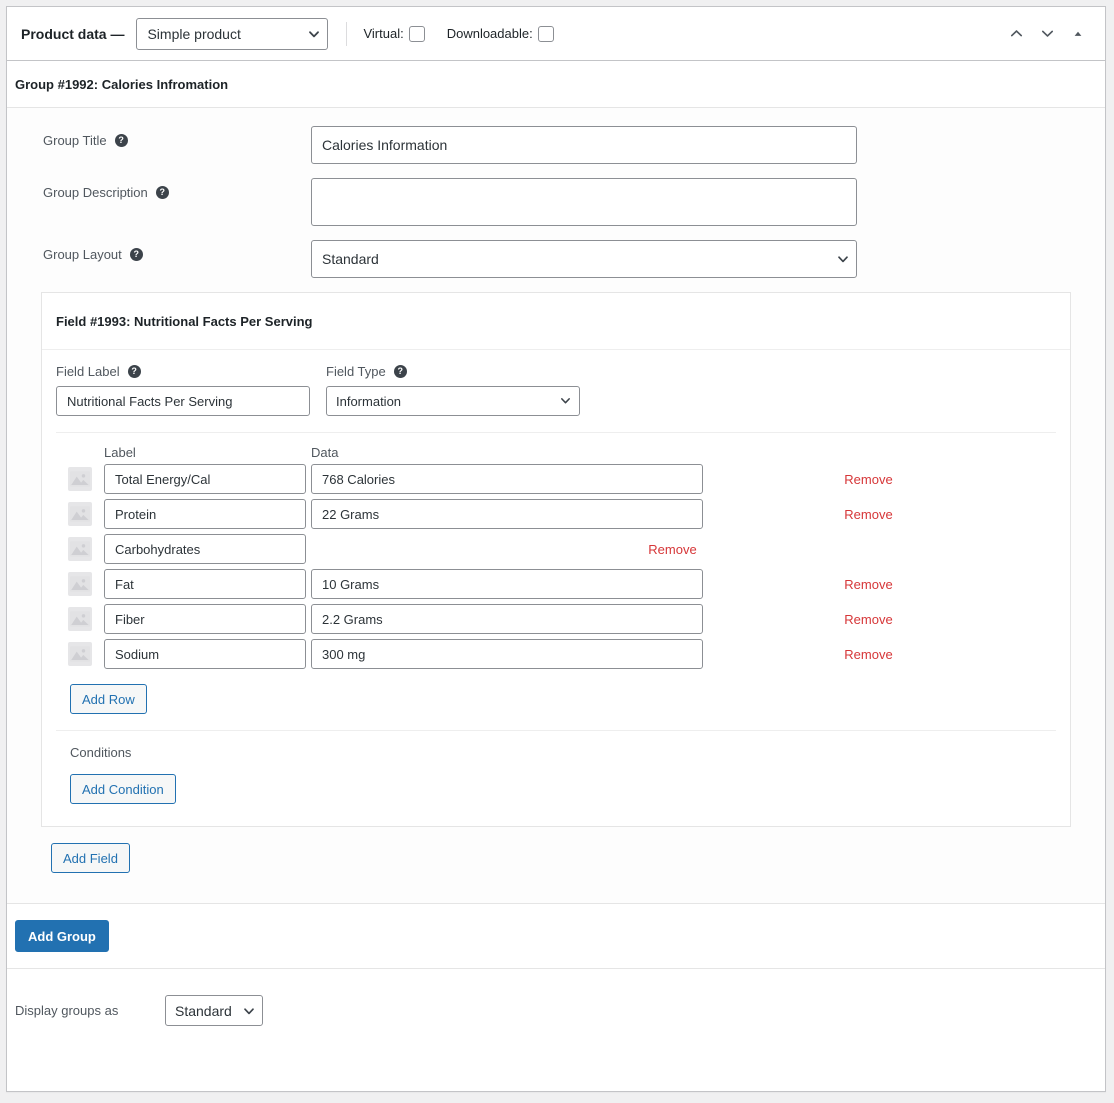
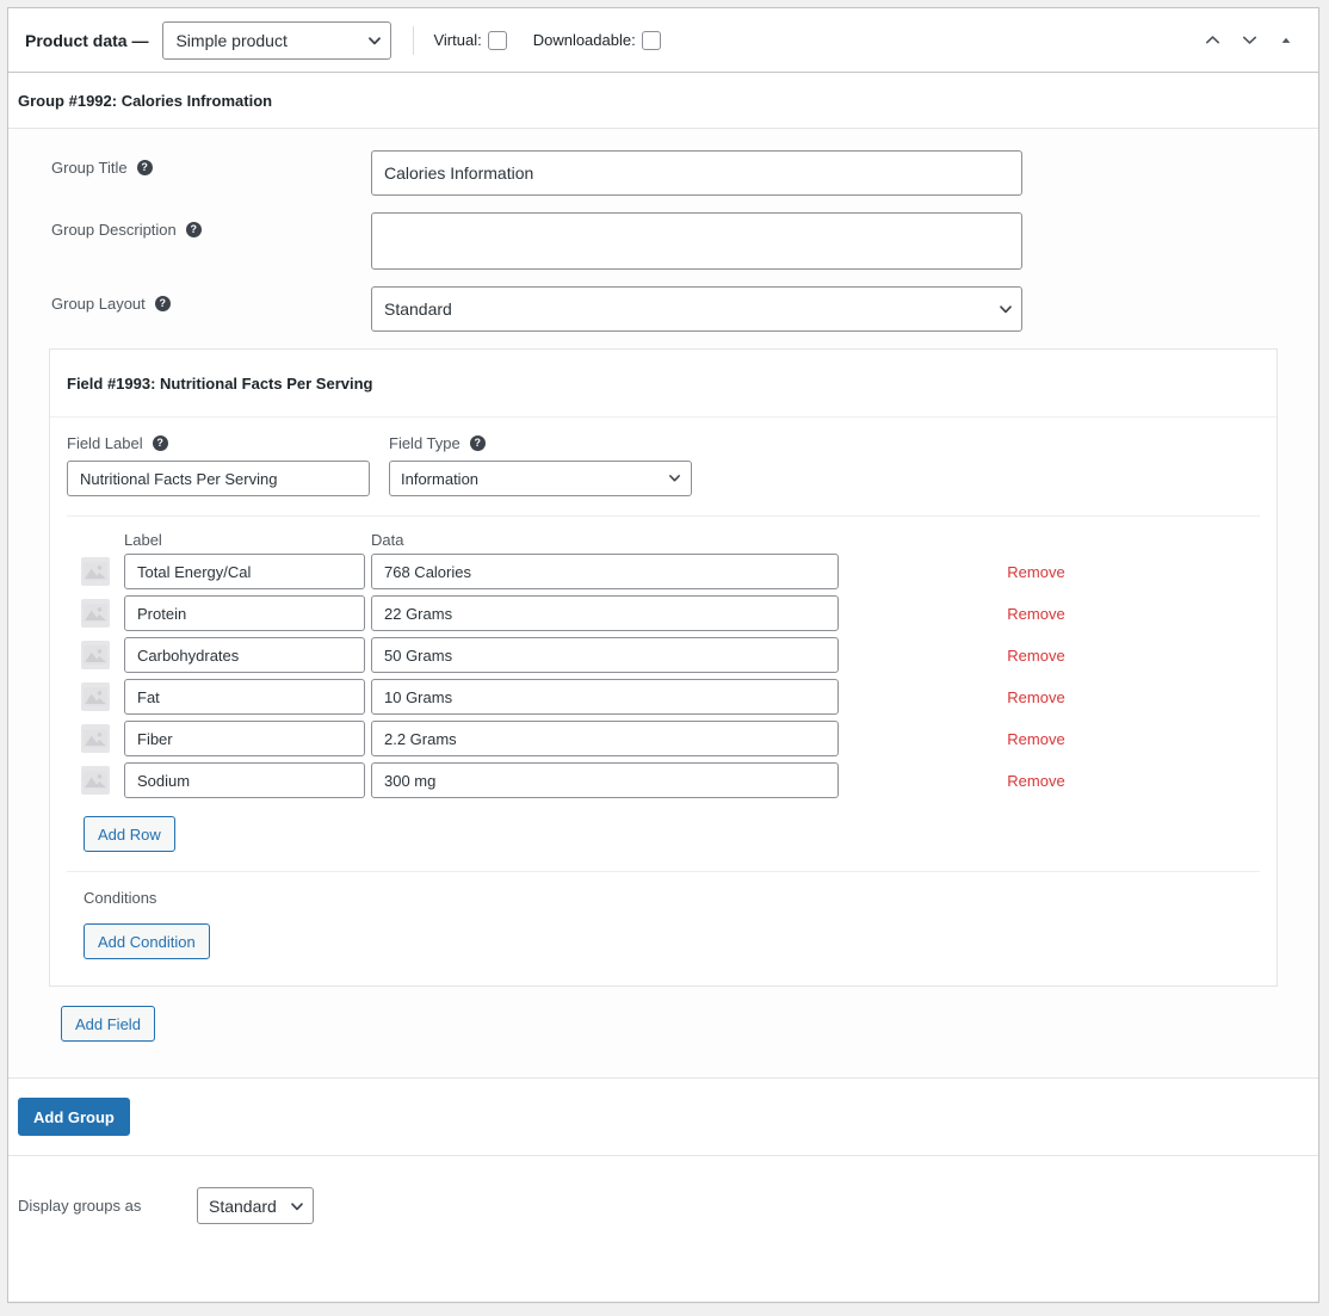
  Product data —
  Simple product
  Virtual:
  Downloadable:
  Group #1992: Calories Infromation
  Group Title
  ?
  Calories Information
  Group Description
  ?
  Group Layout
  ?
  Standard
  Field #1993: Nutritional Facts Per Serving
  Field Label
  ?
  Nutritional Facts Per Serving
  Field Type
  ?
  Information
  Label
  Data
  Total Energy/Cal
  768 Calories
  Remove
  Protein
  22 Grams
  Remove
  Carbohydrates
+ 50 Grams
  Remove
  Fat
  10 Grams
  Remove
  Fiber
  2.2 Grams
  Remove
  Sodium
  300 mg
  Remove
  Add Row
  Conditions
  Add Condition
  Add Field
  Add Group
  Display groups as
  Standard
